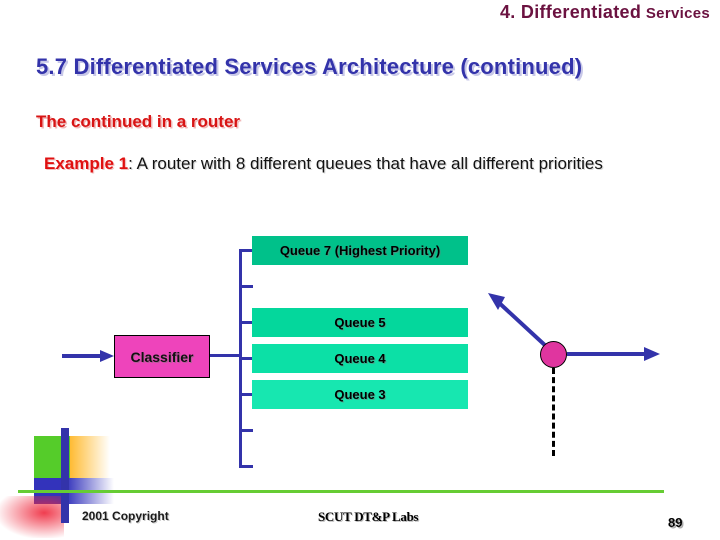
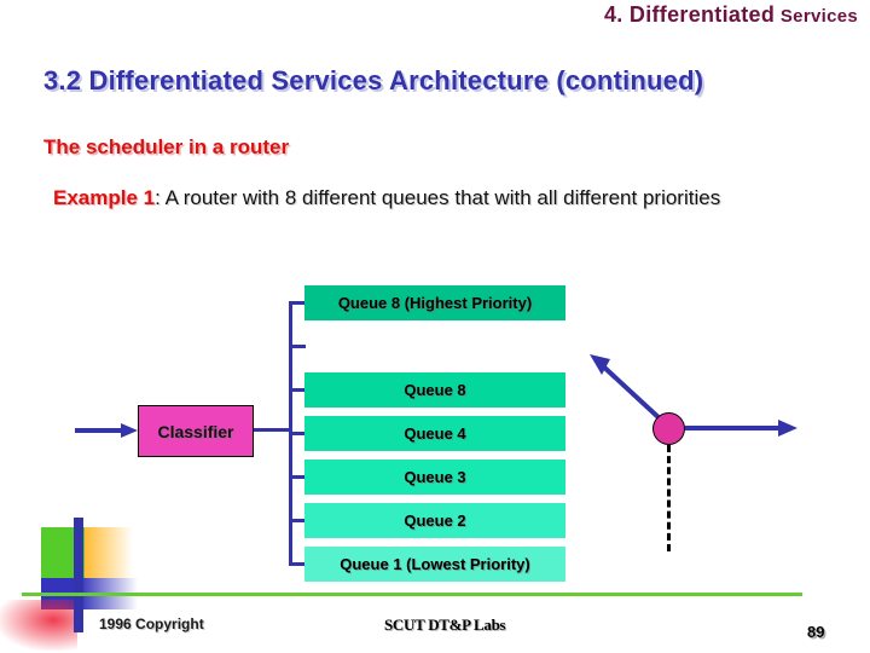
  4. Differentiated Services
- 5.7 Differentiated Services Architecture (continued)
+ 3.2 Differentiated Services Architecture (continued)
- The continued in a router
+ The scheduler in a router
- Example 1: A router with 8 different queues that have all different priorities
+ Example 1: A router with 8 different queues that with all different priorities
  Classifier
- Queue 7 (Highest Priority)
+ Queue 8 (Highest Priority)
- Queue 5
+ Queue 8
  Queue 4
  Queue 3
+ Queue 2
+ Queue 1 (Lowest Priority)
- 2001 Copyright
+ 1996 Copyright
  SCUT DT&P Labs
  89
